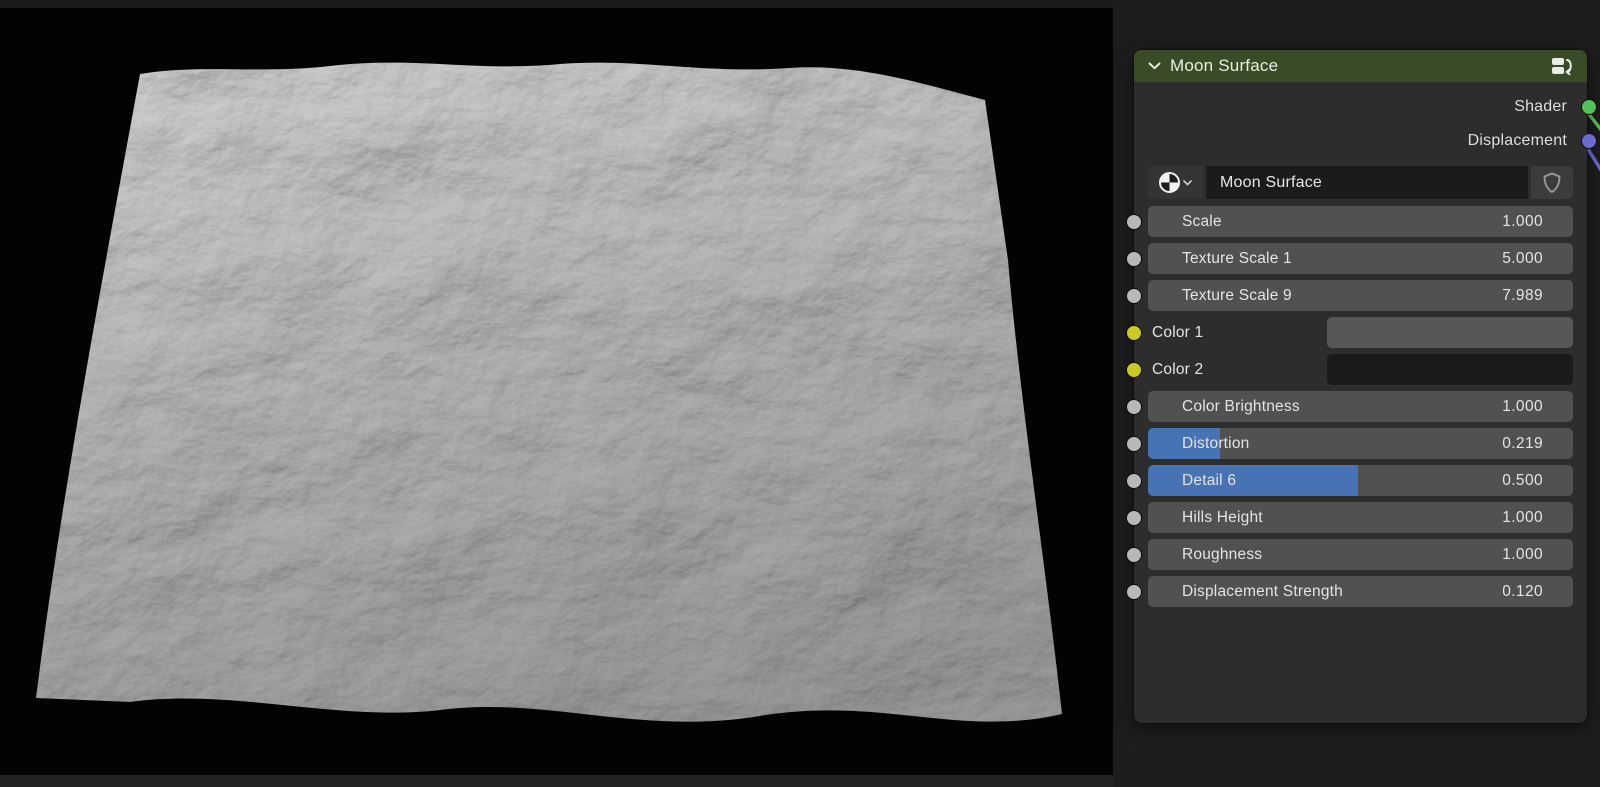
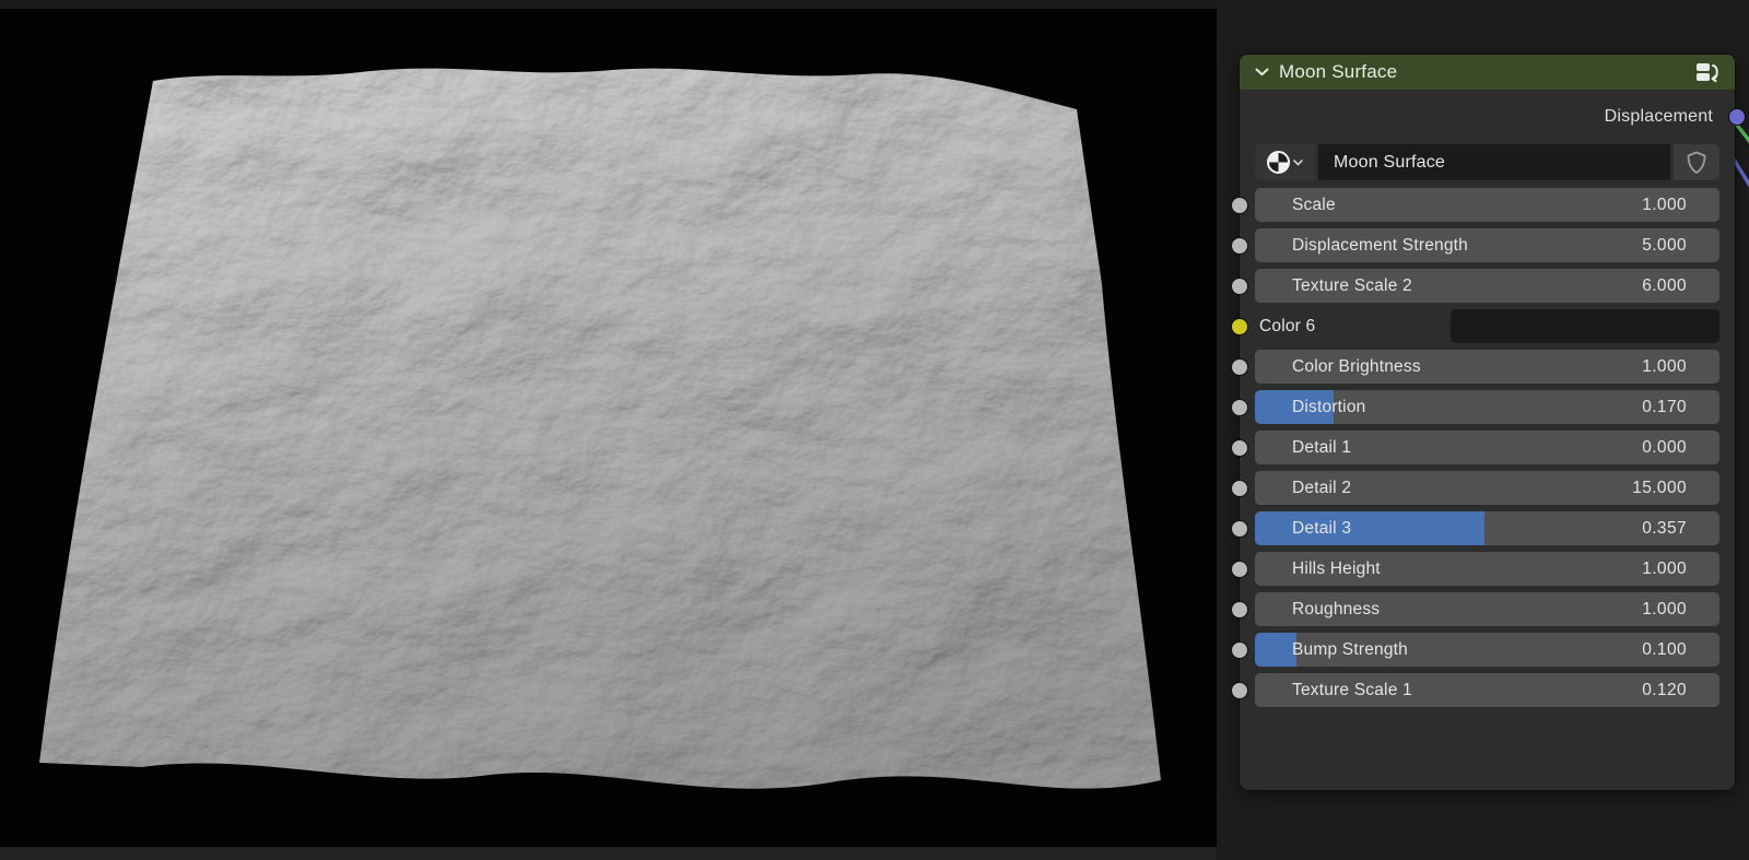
  Moon Surface
- Shader
  Displacement
  Moon Surface
  Scale
  1.000
- Texture Scale 1
+ Displacement Strength
  5.000
- Texture Scale 9
+ Texture Scale 2
- 7.989
+ 6.000
- Color 1
- Color 2
+ Color 6
  Color Brightness
  1.000
  Distortion
- 0.219
+ 0.170
+ Detail 1
+ 0.000
+ Detail 2
+ 15.000
- Detail 6
+ Detail 3
- 0.500
+ 0.357
  Hills Height
  1.000
  Roughness
  1.000
+ Bump Strength
+ 0.100
- Displacement Strength
+ Texture Scale 1
  0.120
